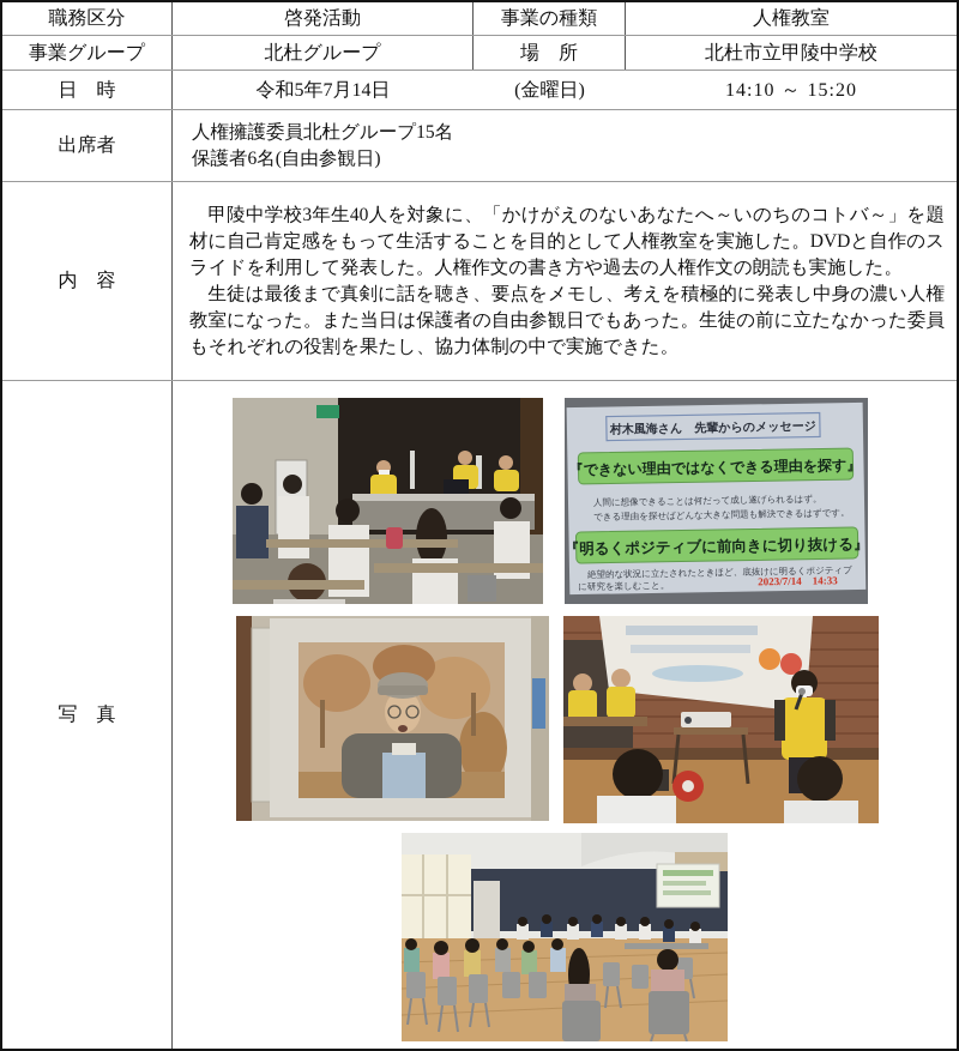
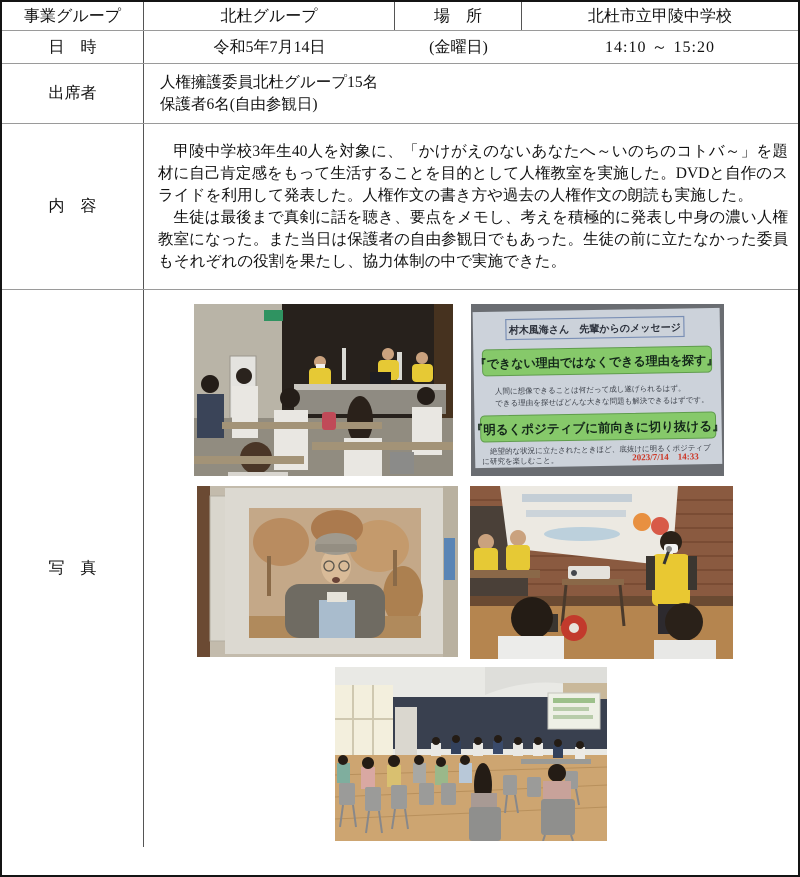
- 職務区分
- 啓発活動
- 事業の種類
- 人権教室
  事業グループ
  北杜グループ
  場 所
  北杜市立甲陵中学校
  日 時
  令和5年7月14日
  (金曜日)
  14:10 ～ 15:20
  出席者
  人権擁護委員北杜グループ15名
  保護者6名(自由参観日)
  内 容
  甲陵中学校3年生40人を対象に、「かけがえのないあなたへ～いのちのコトバ～」を題材に自己肯定感をもって生活することを目的として人権教室を実施した。DVDと自作のスライドを利用して発表した。人権作文の書き方や過去の人権作文の朗読も実施した。
  生徒は最後まで真剣に話を聴き、要点をメモし、考えを積極的に発表し中身の濃い人権教室になった。また当日は保護者の自由参観日でもあった。生徒の前に立たなかった委員もそれぞれの役割を果たし、協力体制の中で実施できた。
  写 真
  村木風海さん 先輩からのメッセージ
  『できない理由ではなくできる理由を探す』
  人間に想像できることは何だって成し遂げられるはず。
  できる理由を探せばどんな大きな問題も解決できるはずです。
  『明るくポジティブに前向きに切り抜ける』
  絶望的な状況に立たされたときほど、底抜けに明るくポジティブ
  に研究を楽しむこと。
  2023/7/14 14:33
